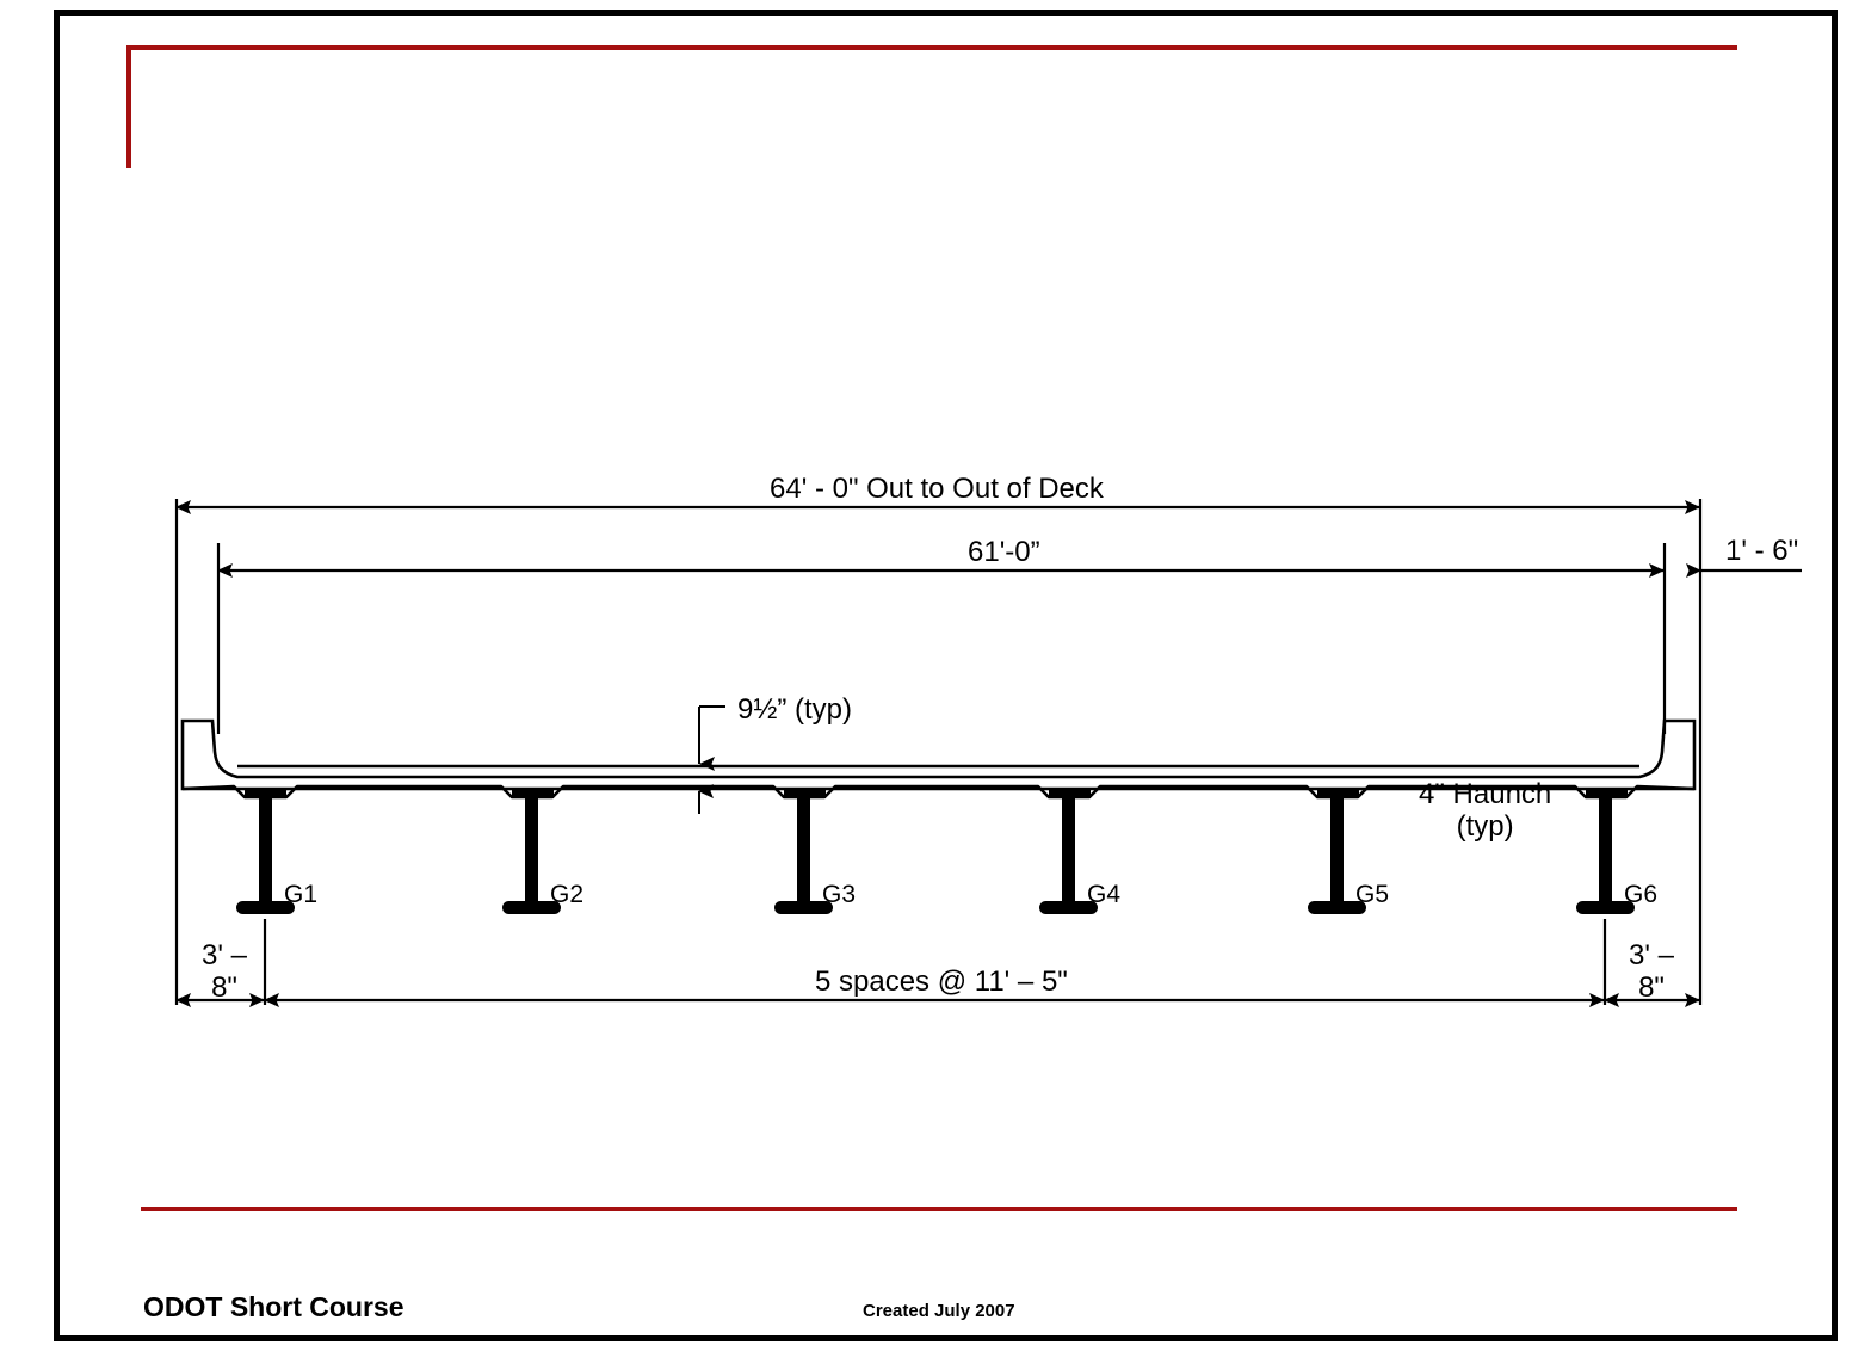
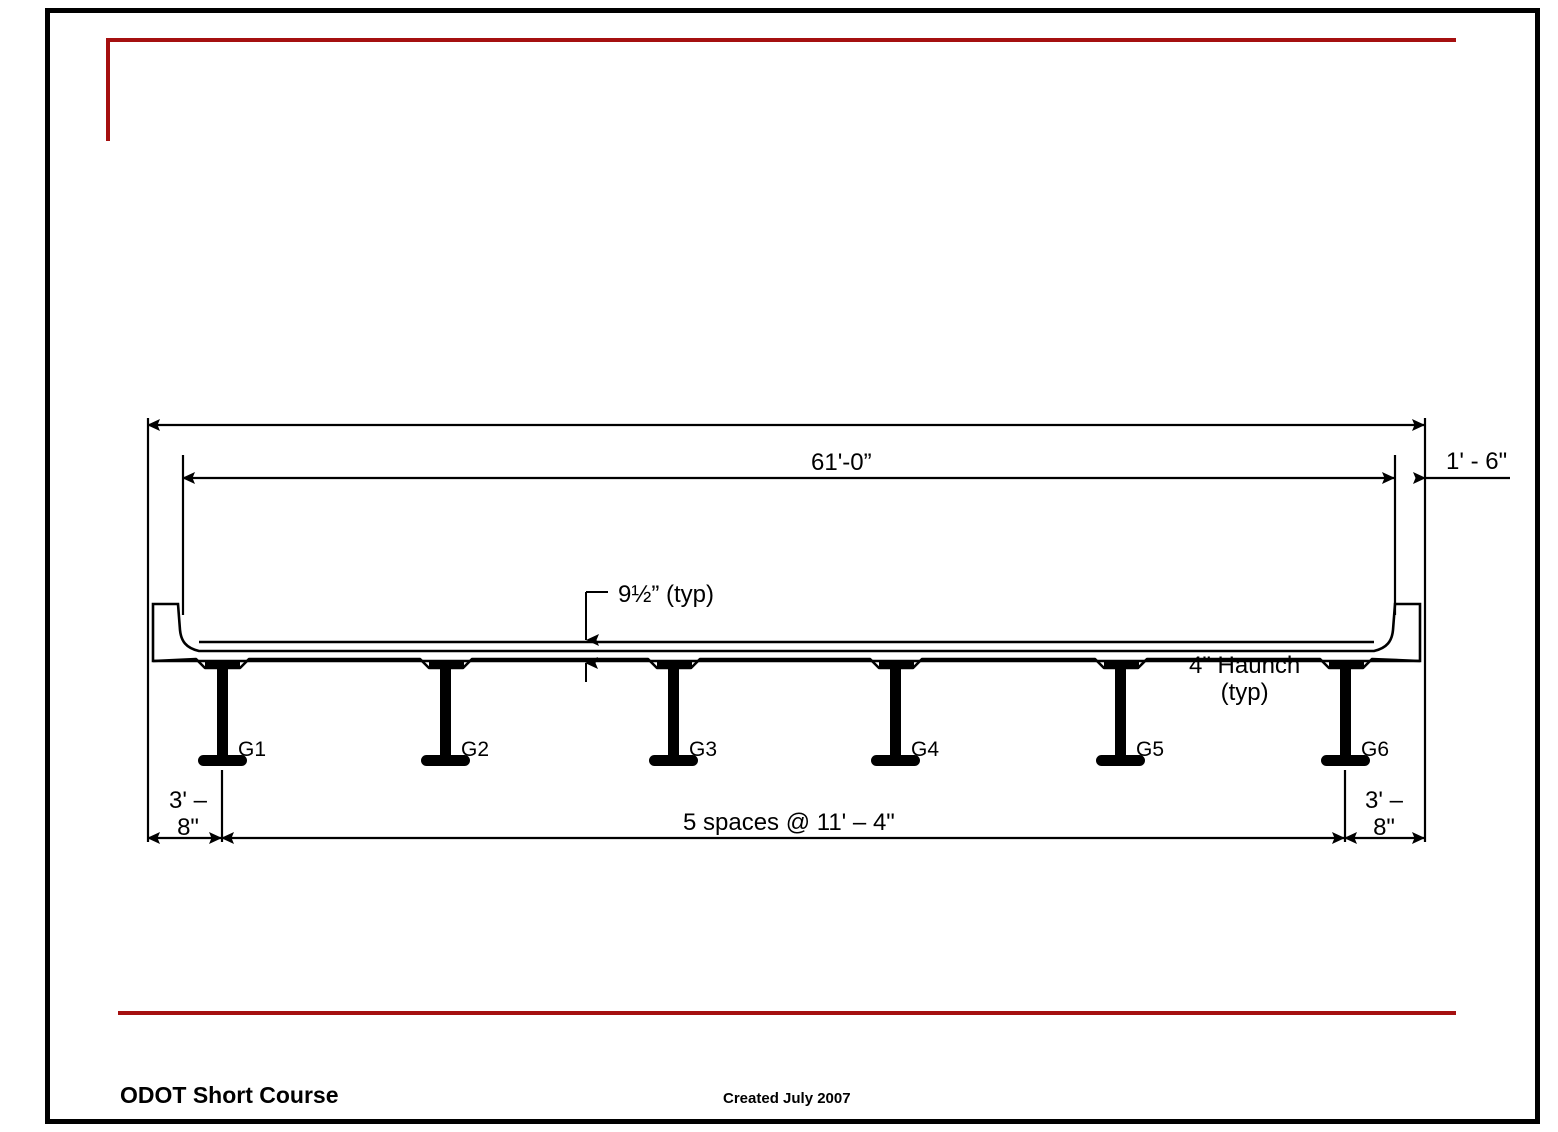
- 64' - 0" Out to Out of Deck
  61'-0”
  1' - 6"
  9½” (typ)
  4" Haunch
  (typ)
  3' –
  8"
  3' –
  8"
- 5 spaces @ 11' – 5"
+ 5 spaces @ 11' – 4"
  G1
  G2
  G3
  G4
  G5
  G6
  ODOT Short Course
  Created July 2007
